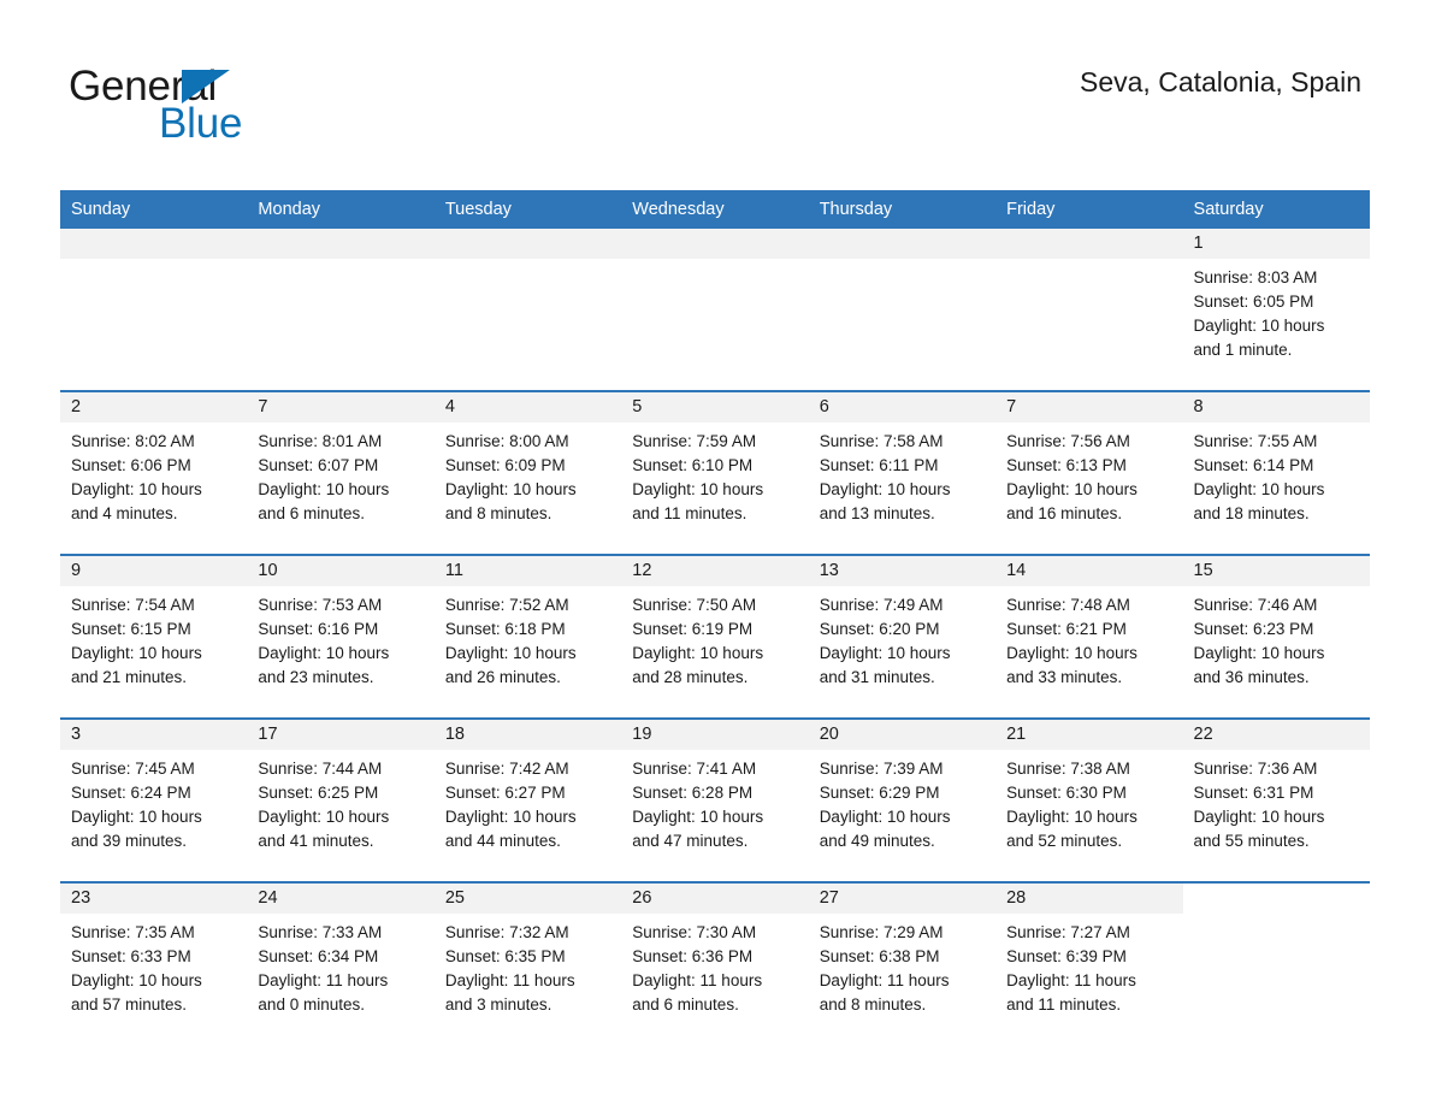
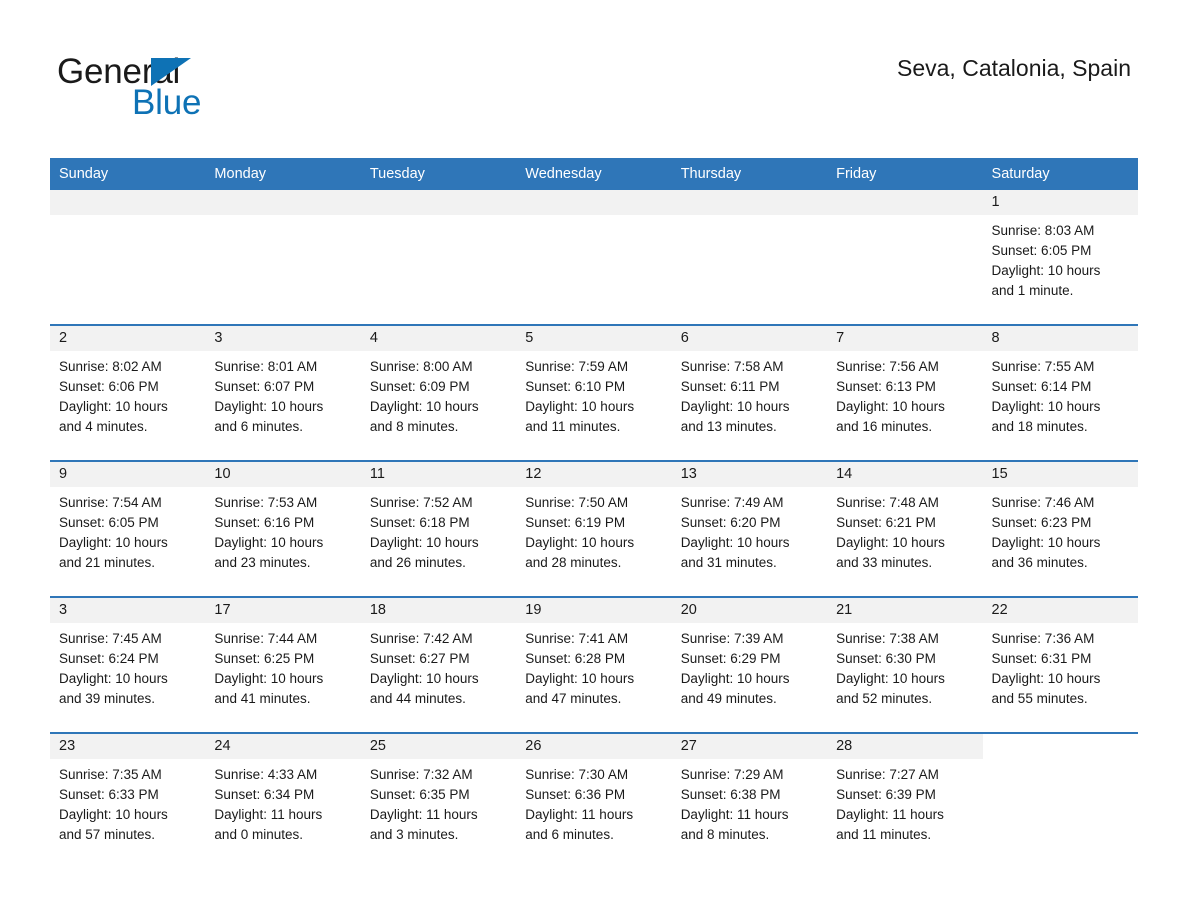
  General
  Blue
  Seva, Catalonia, Spain
  Sunday	Monday	Tuesday	Wednesday	Thursday	Friday	Saturday
  						1Sunrise: 8:03 AMSunset: 6:05 PMDaylight: 10 hoursand 1 minute.
- 2Sunrise: 8:02 AMSunset: 6:06 PMDaylight: 10 hoursand 4 minutes.	7Sunrise: 8:01 AMSunset: 6:07 PMDaylight: 10 hoursand 6 minutes.	4Sunrise: 8:00 AMSunset: 6:09 PMDaylight: 10 hoursand 8 minutes.	5Sunrise: 7:59 AMSunset: 6:10 PMDaylight: 10 hoursand 11 minutes.	6Sunrise: 7:58 AMSunset: 6:11 PMDaylight: 10 hoursand 13 minutes.	7Sunrise: 7:56 AMSunset: 6:13 PMDaylight: 10 hoursand 16 minutes.	8Sunrise: 7:55 AMSunset: 6:14 PMDaylight: 10 hoursand 18 minutes.
+ 2Sunrise: 8:02 AMSunset: 6:06 PMDaylight: 10 hoursand 4 minutes.	3Sunrise: 8:01 AMSunset: 6:07 PMDaylight: 10 hoursand 6 minutes.	4Sunrise: 8:00 AMSunset: 6:09 PMDaylight: 10 hoursand 8 minutes.	5Sunrise: 7:59 AMSunset: 6:10 PMDaylight: 10 hoursand 11 minutes.	6Sunrise: 7:58 AMSunset: 6:11 PMDaylight: 10 hoursand 13 minutes.	7Sunrise: 7:56 AMSunset: 6:13 PMDaylight: 10 hoursand 16 minutes.	8Sunrise: 7:55 AMSunset: 6:14 PMDaylight: 10 hoursand 18 minutes.
- 9Sunrise: 7:54 AMSunset: 6:15 PMDaylight: 10 hoursand 21 minutes.	10Sunrise: 7:53 AMSunset: 6:16 PMDaylight: 10 hoursand 23 minutes.	11Sunrise: 7:52 AMSunset: 6:18 PMDaylight: 10 hoursand 26 minutes.	12Sunrise: 7:50 AMSunset: 6:19 PMDaylight: 10 hoursand 28 minutes.	13Sunrise: 7:49 AMSunset: 6:20 PMDaylight: 10 hoursand 31 minutes.	14Sunrise: 7:48 AMSunset: 6:21 PMDaylight: 10 hoursand 33 minutes.	15Sunrise: 7:46 AMSunset: 6:23 PMDaylight: 10 hoursand 36 minutes.
+ 9Sunrise: 7:54 AMSunset: 6:05 PMDaylight: 10 hoursand 21 minutes.	10Sunrise: 7:53 AMSunset: 6:16 PMDaylight: 10 hoursand 23 minutes.	11Sunrise: 7:52 AMSunset: 6:18 PMDaylight: 10 hoursand 26 minutes.	12Sunrise: 7:50 AMSunset: 6:19 PMDaylight: 10 hoursand 28 minutes.	13Sunrise: 7:49 AMSunset: 6:20 PMDaylight: 10 hoursand 31 minutes.	14Sunrise: 7:48 AMSunset: 6:21 PMDaylight: 10 hoursand 33 minutes.	15Sunrise: 7:46 AMSunset: 6:23 PMDaylight: 10 hoursand 36 minutes.
  3Sunrise: 7:45 AMSunset: 6:24 PMDaylight: 10 hoursand 39 minutes.	17Sunrise: 7:44 AMSunset: 6:25 PMDaylight: 10 hoursand 41 minutes.	18Sunrise: 7:42 AMSunset: 6:27 PMDaylight: 10 hoursand 44 minutes.	19Sunrise: 7:41 AMSunset: 6:28 PMDaylight: 10 hoursand 47 minutes.	20Sunrise: 7:39 AMSunset: 6:29 PMDaylight: 10 hoursand 49 minutes.	21Sunrise: 7:38 AMSunset: 6:30 PMDaylight: 10 hoursand 52 minutes.	22Sunrise: 7:36 AMSunset: 6:31 PMDaylight: 10 hoursand 55 minutes.
- 23Sunrise: 7:35 AMSunset: 6:33 PMDaylight: 10 hoursand 57 minutes.	24Sunrise: 7:33 AMSunset: 6:34 PMDaylight: 11 hoursand 0 minutes.	25Sunrise: 7:32 AMSunset: 6:35 PMDaylight: 11 hoursand 3 minutes.	26Sunrise: 7:30 AMSunset: 6:36 PMDaylight: 11 hoursand 6 minutes.	27Sunrise: 7:29 AMSunset: 6:38 PMDaylight: 11 hoursand 8 minutes.	28Sunrise: 7:27 AMSunset: 6:39 PMDaylight: 11 hoursand 11 minutes.
+ 23Sunrise: 7:35 AMSunset: 6:33 PMDaylight: 10 hoursand 57 minutes.	24Sunrise: 4:33 AMSunset: 6:34 PMDaylight: 11 hoursand 0 minutes.	25Sunrise: 7:32 AMSunset: 6:35 PMDaylight: 11 hoursand 3 minutes.	26Sunrise: 7:30 AMSunset: 6:36 PMDaylight: 11 hoursand 6 minutes.	27Sunrise: 7:29 AMSunset: 6:38 PMDaylight: 11 hoursand 8 minutes.	28Sunrise: 7:27 AMSunset: 6:39 PMDaylight: 11 hoursand 11 minutes.
